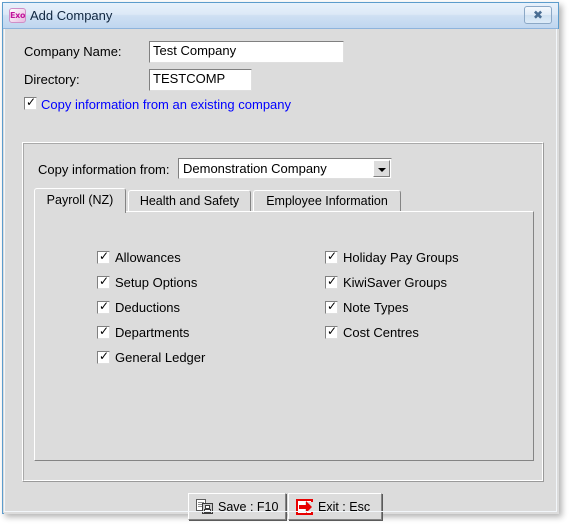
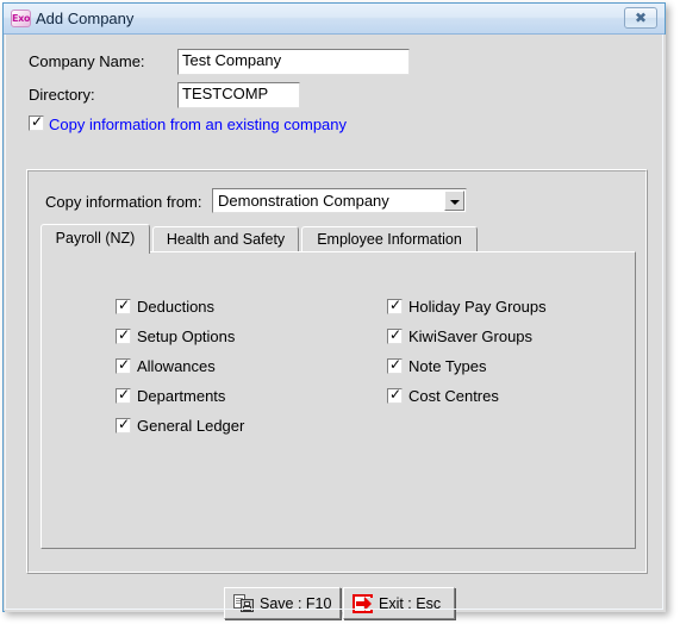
  Exo
  Add Company
  ✖
  Company Name:
  Test Company
  Directory:
  TESTCOMP
  ✓
  Copy information from an existing company
  Copy information from:
  Demonstration Company
  Payroll (NZ)
  Health and Safety
  Employee Information
  ✓
- Allowances
+ Deductions
  ✓
  Setup Options
  ✓
- Deductions
+ Allowances
  ✓
  Departments
  ✓
  General Ledger
  ✓
  Holiday Pay Groups
  ✓
  KiwiSaver Groups
  ✓
  Note Types
  ✓
  Cost Centres
  Save : F10
  Exit : Esc
